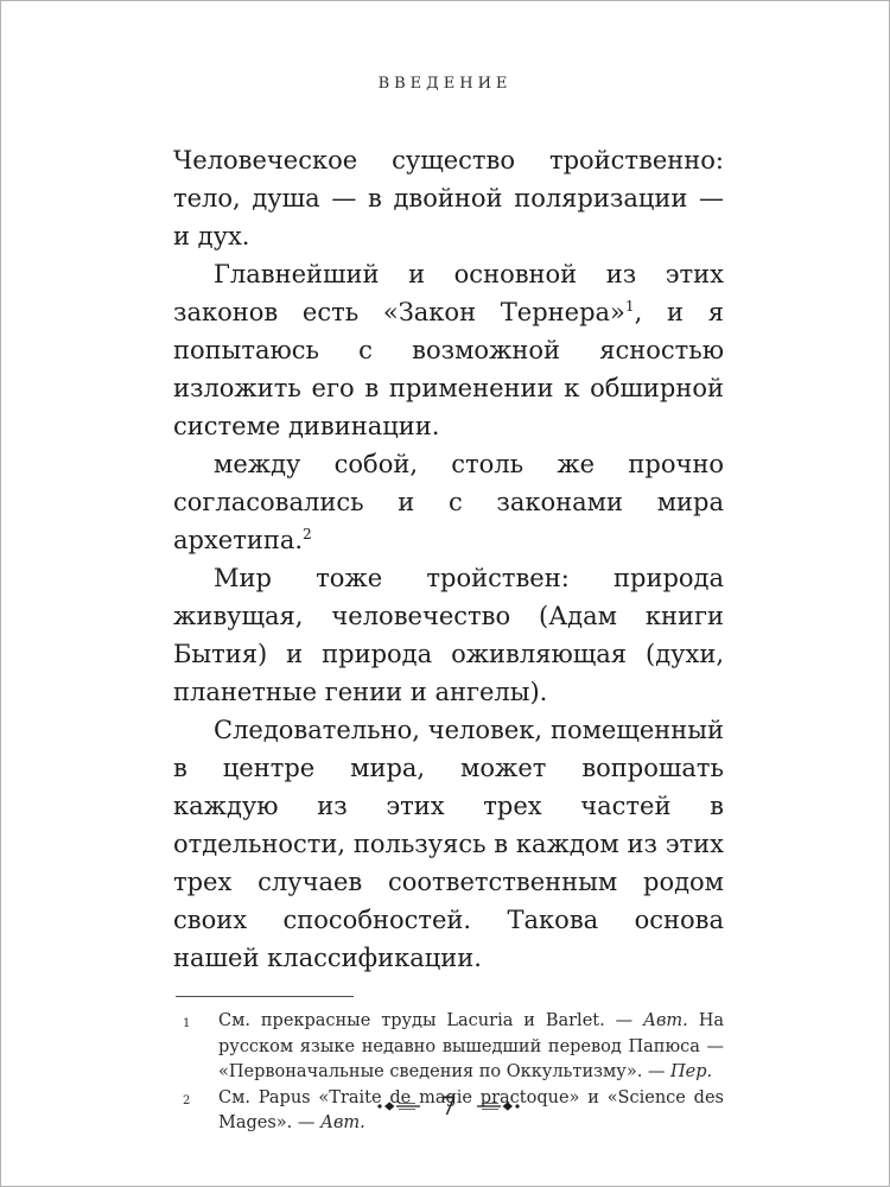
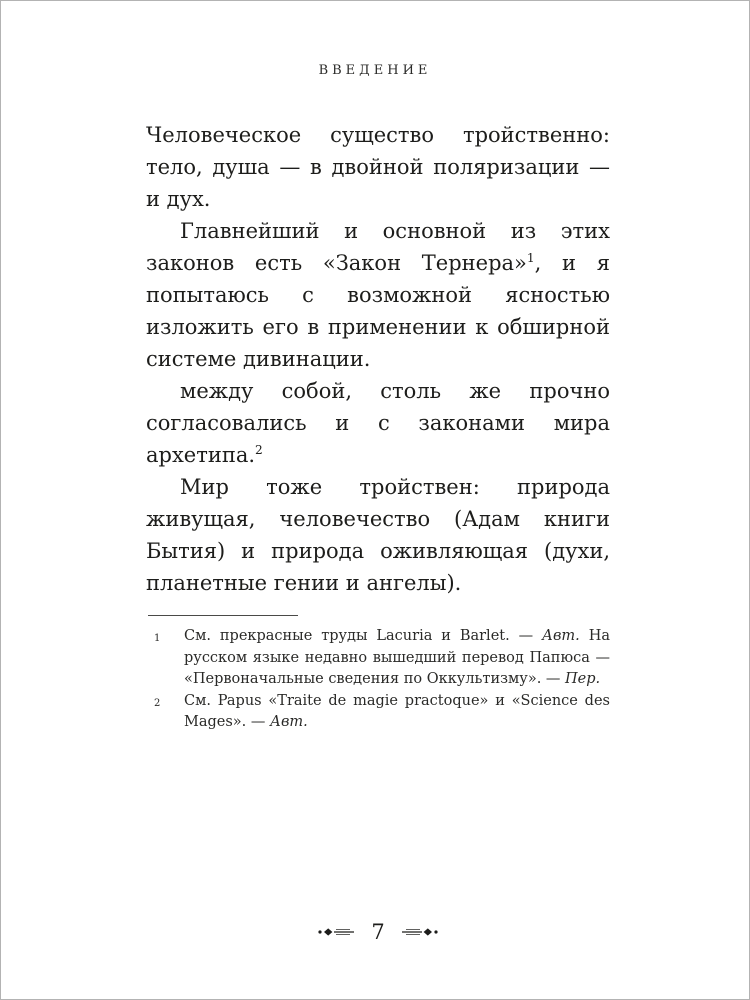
  ВВЕДЕНИЕ
  Человеческое существо тройственно: тело, душа — в двойной поляризации — и дух.
  Главнейший и основной из этих законов есть «Закон Тернера»1, и я попытаюсь с возможной ясностью изложить его в применении к обширной системе дивинации.
  между собой, столь же прочно согласовались и с законами мира архетипа.2
  Мир тоже тройствен: природа живущая, человечество (Адам книги Бытия) и природа оживляющая (духи, планетные гении и ангелы).
- Следовательно, человек, помещенный в центре мира, может вопрошать каждую из этих трех частей в отдельности, пользуясь в каждом из этих трех случаев соответственным родом своих способностей. Такова основа нашей классификации.
  1
  См. прекрасные труды Lacuria и Barlet. — Авт. На русском языке недавно вышедший перевод Папюса — «Первоначальные сведения по Оккультизму». — Пер.
  2
  См. Papus «Traite de magie practoque» и «Science des Mages». — Авт.
  7
